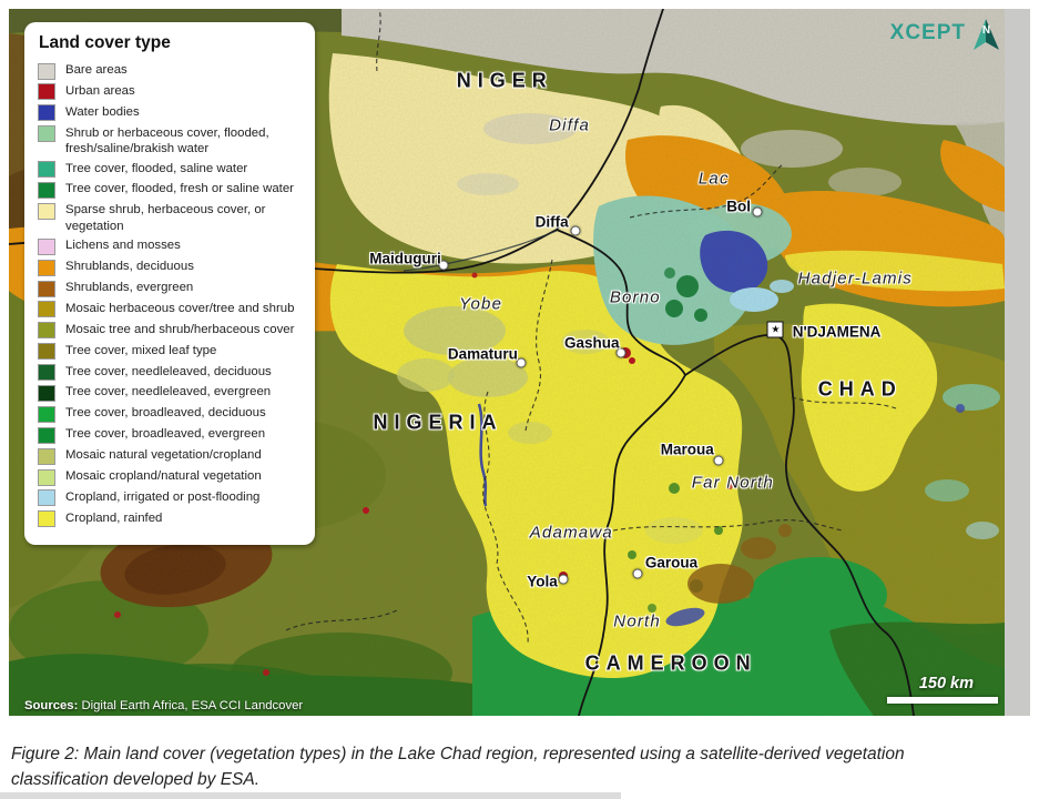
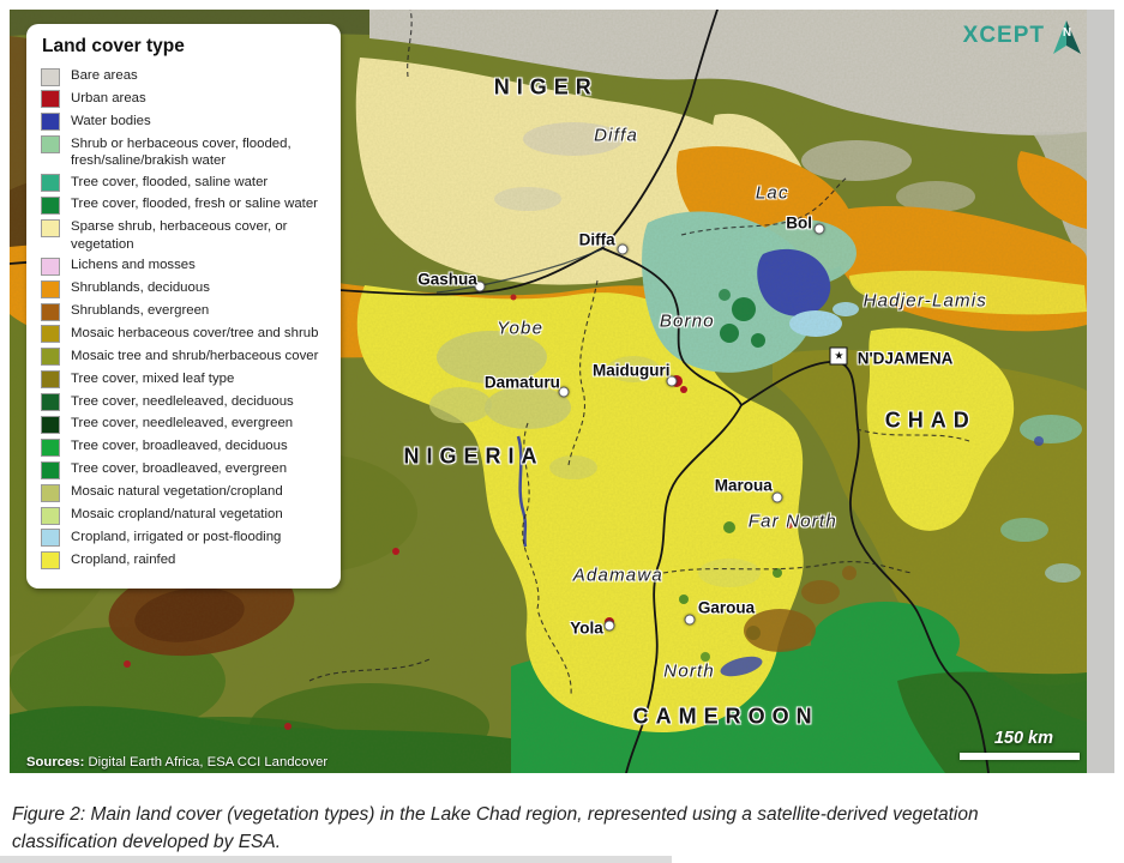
  NIGER
  NIGERIA
  CHAD
  CAMEROON
  Diffa
  Lac
  Yobe
  Borno
  Hadjer-Lamis
  Far North
  Adamawa
  North
  Diffa
  Bol
- Maiduguri
+ Gashua
  Damaturu
- Gashua
+ Maiduguri
  Maroua
  Garoua
  Yola
  ★
  N'DJAMENA
  XCEPT
  N
  Land cover type
  Bare areas
  Urban areas
  Water bodies
  Shrub or herbaceous cover, flooded, fresh/saline/brakish water
  Tree cover, flooded, saline water
  Tree cover, flooded, fresh or saline water
  Sparse shrub, herbaceous cover, or vegetation
  Lichens and mosses
  Shrublands, deciduous
  Shrublands, evergreen
  Mosaic herbaceous cover/tree and shrub
  Mosaic tree and shrub/herbaceous cover
  Tree cover, mixed leaf type
  Tree cover, needleleaved, deciduous
  Tree cover, needleleaved, evergreen
  Tree cover, broadleaved, deciduous
  Tree cover, broadleaved, evergreen
  Mosaic natural vegetation/cropland
  Mosaic cropland/natural vegetation
  Cropland, irrigated or post-flooding
  Cropland, rainfed
  150 km
  Sources: Digital Earth Africa, ESA CCI Landcover
  Figure 2: Main land cover (vegetation types) in the Lake Chad region, represented using a satellite-derived vegetation classification developed by ESA.
